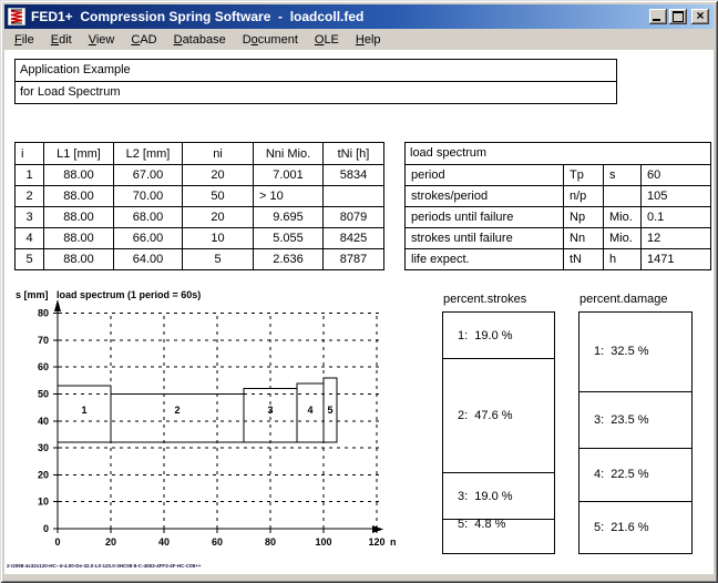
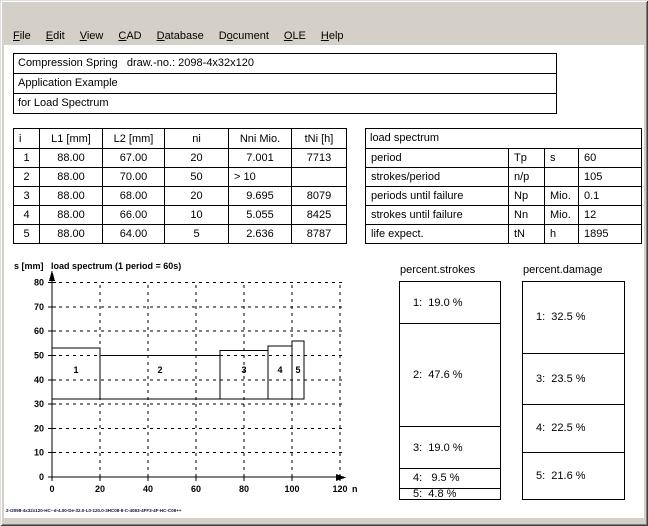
- FED1+ Compression Spring Software - loadcoll.fed
- ×
  File
  Edit
  View
  CAD
  Database
  Document
  OLE
  Help
+ Compression Spring draw.-no.: 2098-4x32x120
  Application Example
  for Load Spectrum
  i
  L1 [mm]
  L2 [mm]
  ni
  Nni Mio.
  tNi [h]
  1
  88.00
  67.00
  20
  7.001
- 5834
+ 7713
  2
  88.00
  70.00
  50
  > 10
  3
  88.00
  68.00
  20
  9.695
  8079
  4
  88.00
  66.00
  10
  5.055
  8425
  5
  88.00
  64.00
  5
  2.636
  8787
  load spectrum
  period
  Tp
  s
  60
  strokes/period
  n/p
  105
  periods until failure
  Np
  Mio.
  0.1
  strokes until failure
  Nn
  Mio.
  12
  life expect.
  tN
  h
- 1471
+ 1895
  0
  10
  20
  30
  40
  50
  60
  70
  80
  0
  20
  40
  60
  80
  100
  120
  s [mm]
  load spectrum (1 period = 60s)
  n
  1
  2
  3
  4
  5
  percent.strokes
  1: 19.0 %
  2: 47.6 %
  3: 19.0 %
+ 4: 9.5 %
  5: 4.8 %
  percent.damage
  1: 32.5 %
  3: 23.5 %
  4: 22.5 %
  5: 21.6 %
